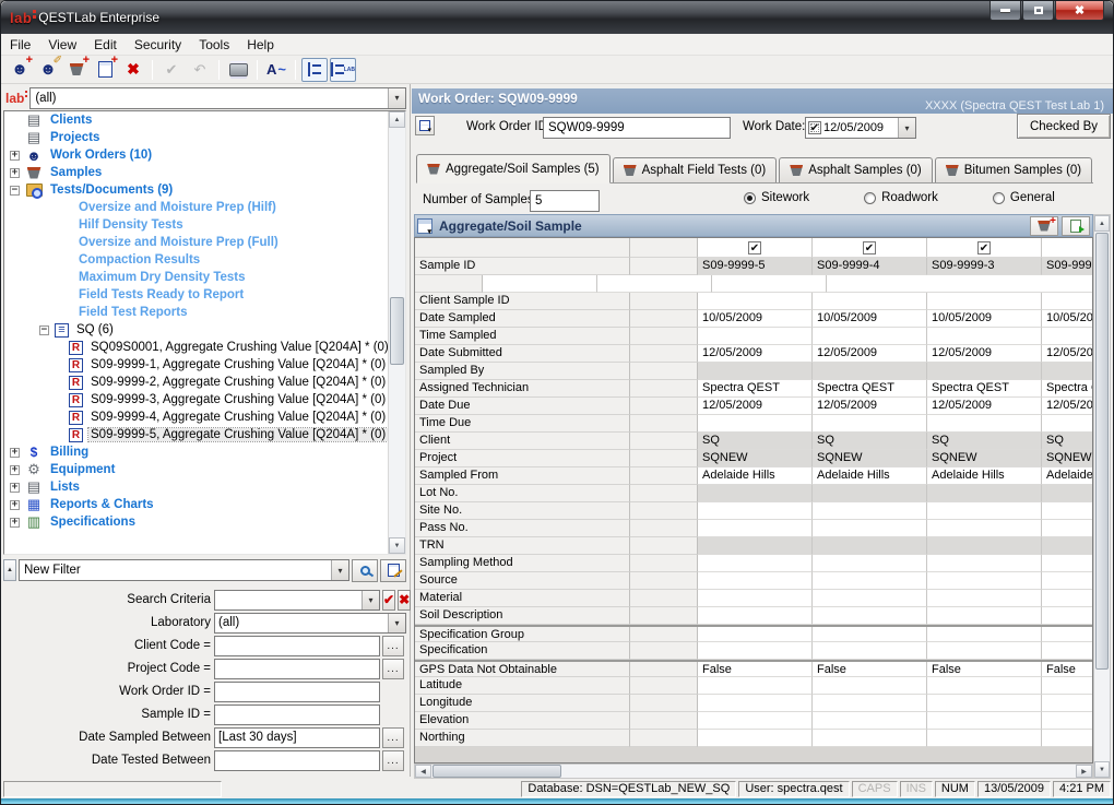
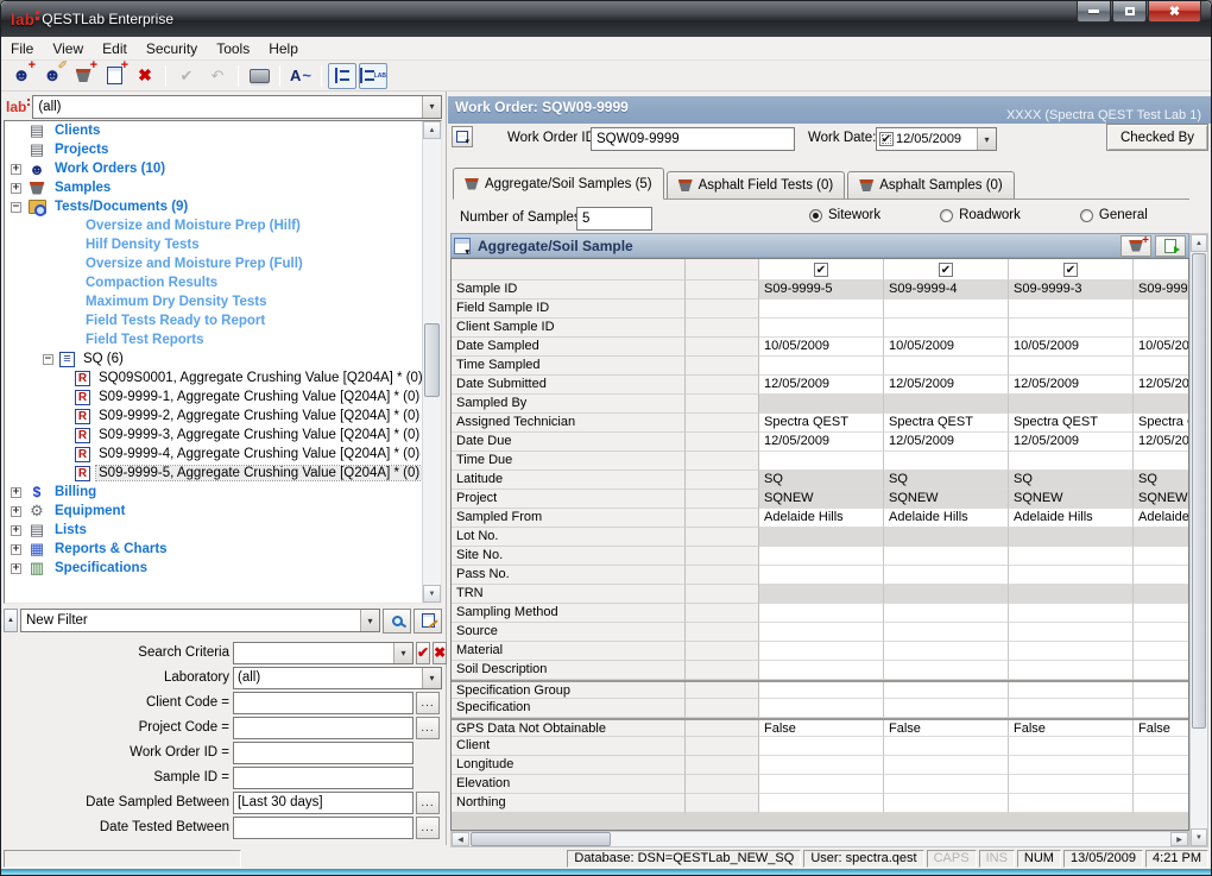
  lab
  QESTLab Enterprise
  ✖
  File
  View
  Edit
  Security
  Tools
  Help
  ☻
  ☻
  ✖
  ✔
  ↶
  A
  lab
  (all)
  ▾
  ▤
  Clients
  ▤
  Projects
  +
  ☻
  Work Orders (10)
  +
  Samples
  −
  Tests/Documents (9)
  Oversize and Moisture Prep (Hilf)
  Hilf Density Tests
  Oversize and Moisture Prep (Full)
  Compaction Results
  Maximum Dry Density Tests
  Field Tests Ready to Report
  Field Test Reports
  −
  ≡
  SQ (6)
  R
  SQ09S0001, Aggregate Crushing Value [Q204A] * (0)
  R
  S09-9999-1, Aggregate Crushing Value [Q204A] * (0)
  R
  S09-9999-2, Aggregate Crushing Value [Q204A] * (0)
  R
  S09-9999-3, Aggregate Crushing Value [Q204A] * (0)
  R
  S09-9999-4, Aggregate Crushing Value [Q204A] * (0)
  R
  S09-9999-5, Aggregate Crushing Value [Q204A] * (0)
  +
  $
  Billing
  +
  ⚙
  Equipment
  +
  ▤
  Lists
  +
  ▦
  Reports & Charts
  +
  ▥
  Specifications
  New Filter
  ▾
  Search Criteria
  ▾
  ✔
  ✖
  Laboratory
  (all)
  ▾
  Client Code =
  ...
  Project Code =
  ...
  Work Order ID =
  Sample ID =
  Date Sampled Between
  [Last 30 days]
  ...
  Date Tested Between
  ...
  Work Order: SQW09-9999
  XXXX (Spectra QEST Test Lab 1)
  Work Order I
  SQW09-9999
  Work Date:
  ✔
  12/05/2009
  ▾
  Checked By
  Aggregate/Soil Samples (5)
  Asphalt Field Tests (0)
  Asphalt Samples (0)
- Bitumen Samples (0)
  Number of Sample
  5
  Sitework
  Roadwork
  General
  Aggregate/Soil Sample
  +
  ✔
  ✔
  ✔
  Sample ID
  S09-9999-5
  S09-9999-4
  S09-9999-3
  S09-999
+ Field Sample ID
  Client Sample ID
  Date Sampled
  10/05/2009
  10/05/2009
  10/05/2009
  10/05/20
  Time Sampled
  Date Submitted
  12/05/2009
  12/05/2009
  12/05/2009
  12/05/20
  Sampled By
  Assigned Technician
  Spectra QEST
  Spectra QEST
  Spectra QEST
  Date Due
  12/05/2009
  12/05/2009
  12/05/2009
  12/05/20
  Time Due
- Client
+ Latitude
  SQ
  SQ
  SQ
  SQ
  Project
  SQNEW
  SQNEW
  SQNEW
  SQNEW
  Sampled From
  Adelaide Hills
  Adelaide Hills
  Adelaide Hills
  Lot No.
  Site No.
  Pass No.
  TRN
  Sampling Method
  Source
  Material
  Soil Description
  Specification Group
  Specification
  GPS Data Not Obtainable
  False
  False
  False
  False
- Latitude
+ Client
  Longitude
  Elevation
  Northing
  Database: DSN=QESTLab_NEW_SQ
  User: spectra.qest
  CAPS
  INS
  NUM
  13/05/2009
  4:21 PM
